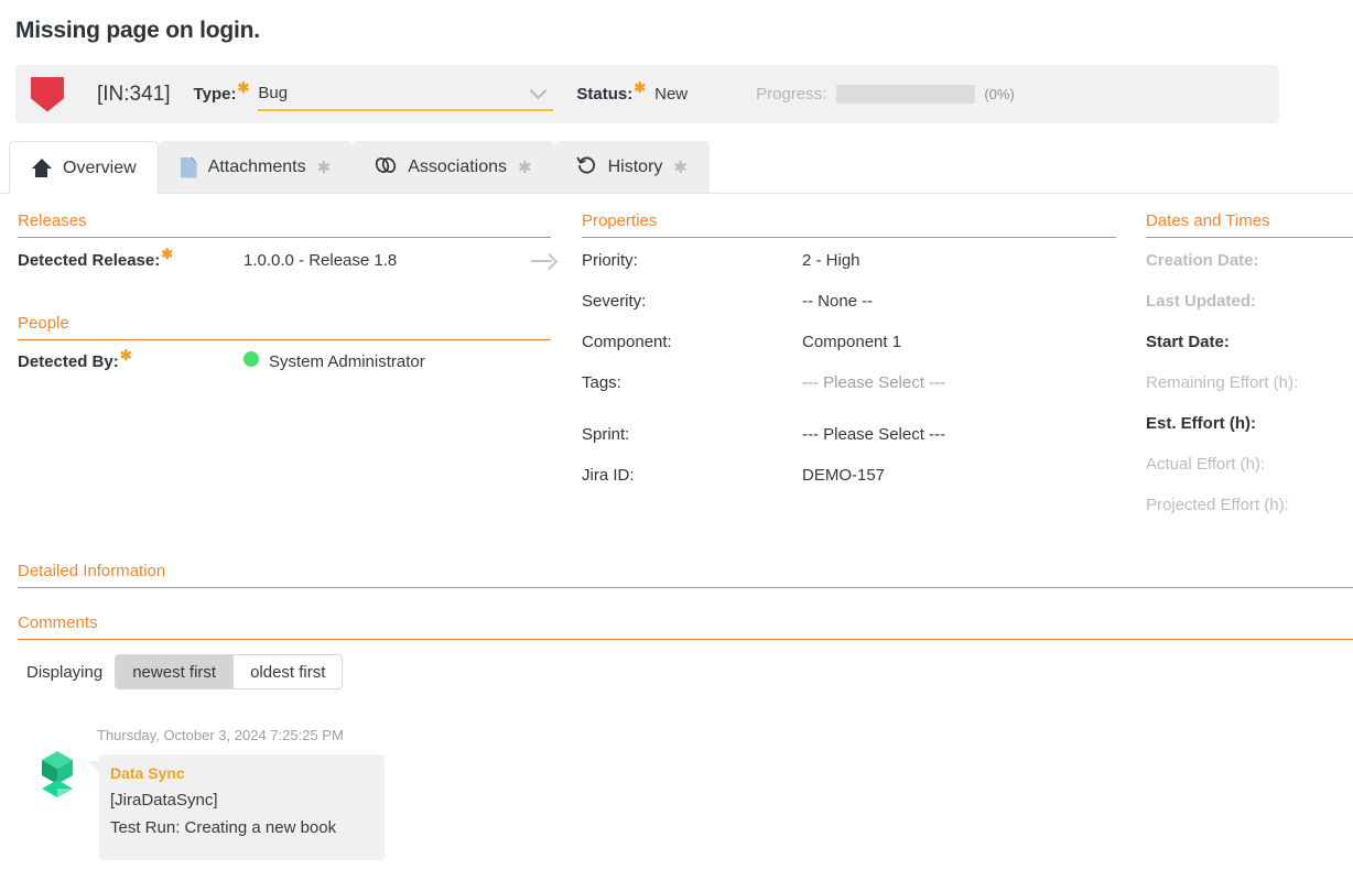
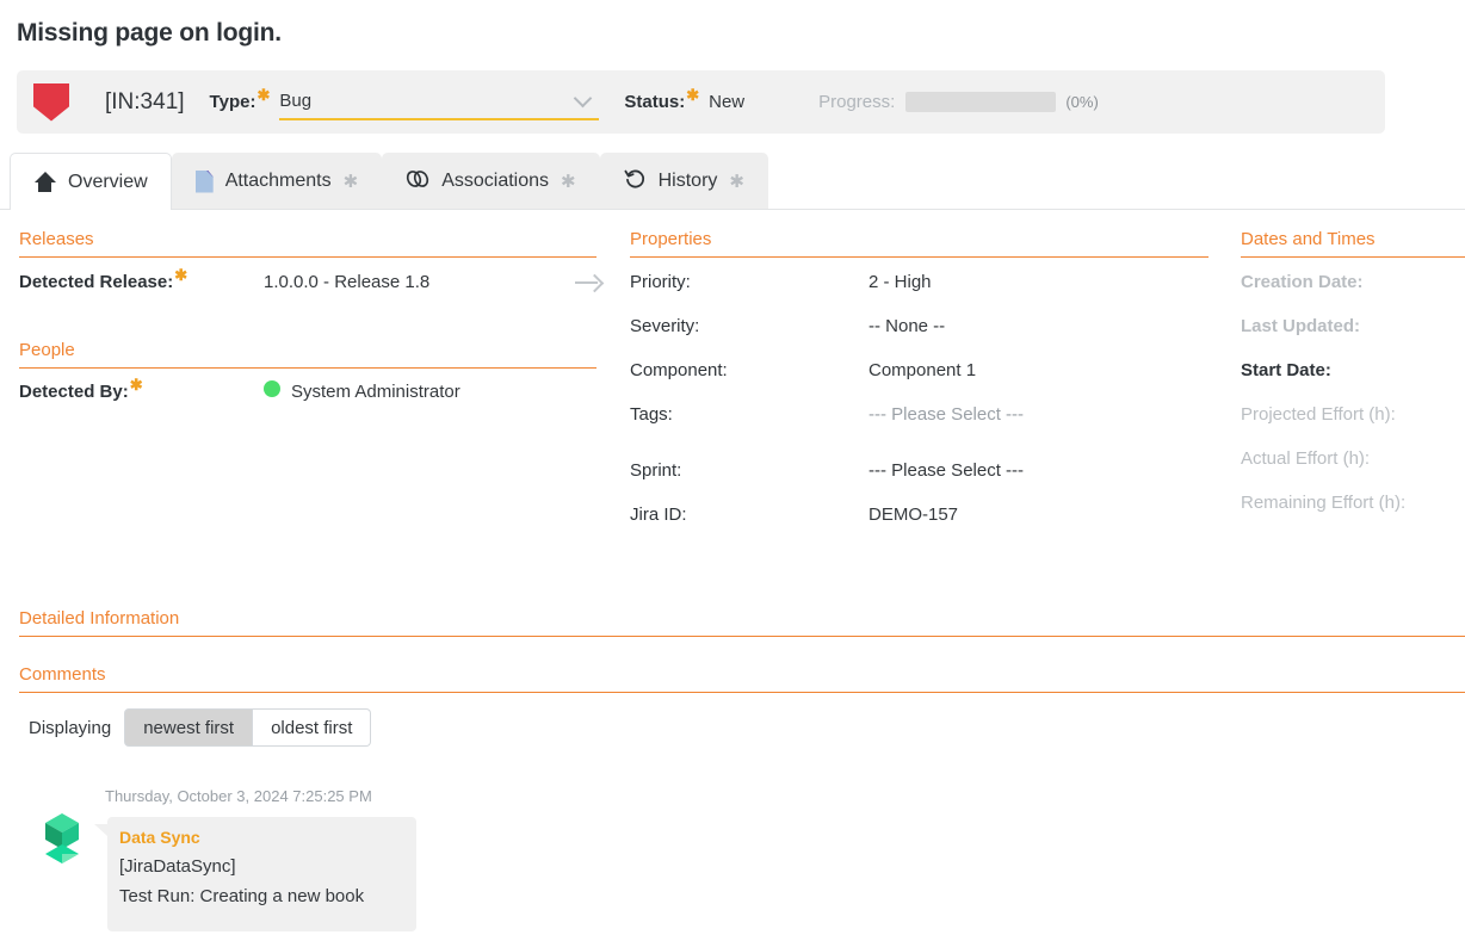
  Missing page on login.
  [IN:341]
  Type:✱
  Bug
  Status:✱
  New
  Progress:
  (0%)
  Overview
  Attachments
  ✱
  Associations
  ✱
  History
  ✱
  Releases
  Detected Release:✱
  1.0.0.0 - Release 1.8
  People
  Detected By:✱
  System Administrator
  Properties
  Priority:
  2 - High
  Severity:
  -- None --
  Component:
  Component 1
  Tags:
  --- Please Select ---
  Sprint:
  --- Please Select ---
  Jira ID:
  DEMO-157
  Dates and Times
  Creation Date:
  Last Updated:
  Start Date:
- Remaining Effort (h):
+ Projected Effort (h):
- Est. Effort (h):
  Actual Effort (h):
- Projected Effort (h):
+ Remaining Effort (h):
  Detailed Information
  Comments
  Displaying
  newest first
  oldest first
  Thursday, October 3, 2024 7:25:25 PM
  Data Sync
  [JiraDataSync]
  Test Run: Creating a new book
